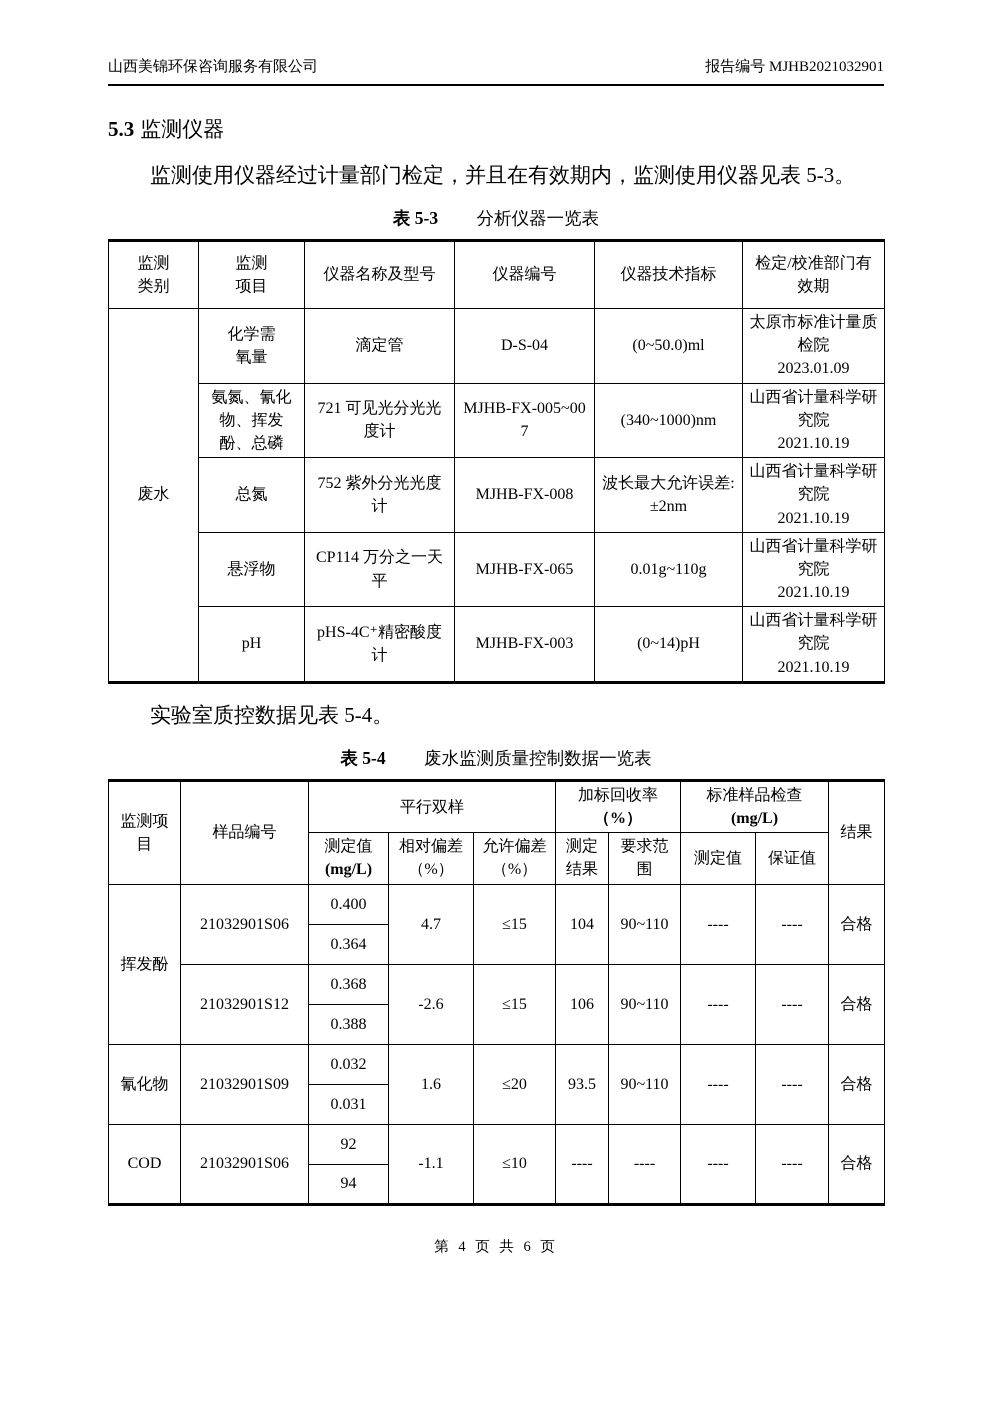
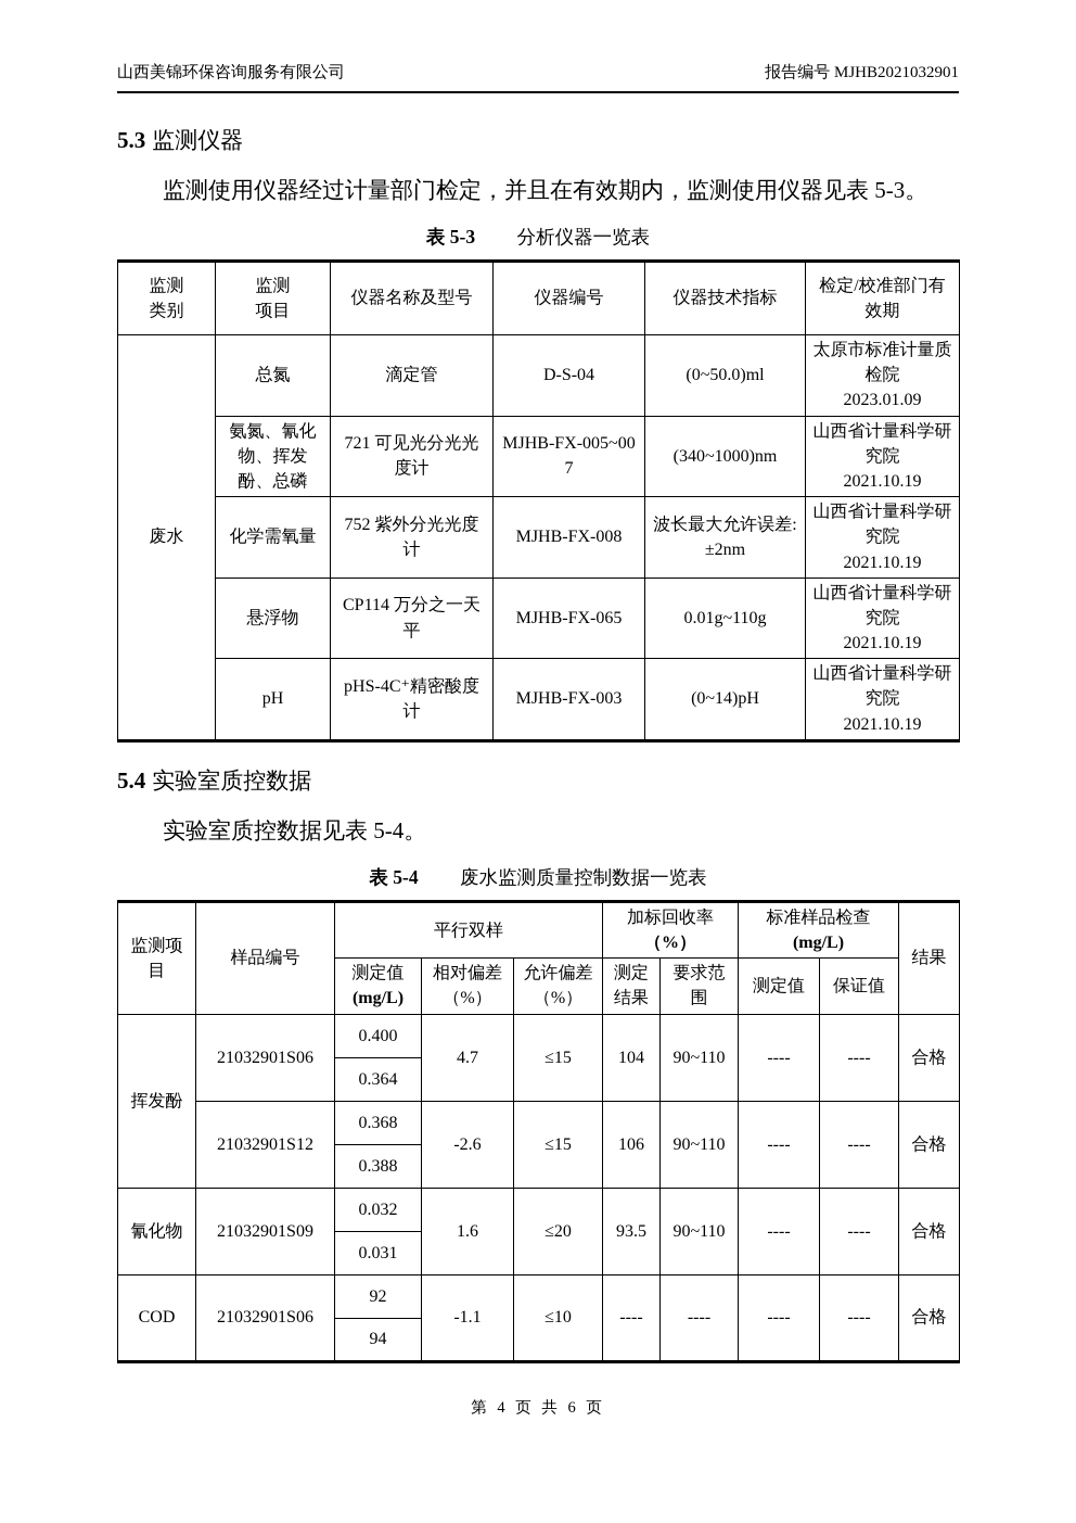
  山西美锦环保咨询服务有限公司
  报告编号 MJHB2021032901
  5.3 监测仪器
  监测使用仪器经过计量部门检定，并且在有效期内，监测使用仪器见表 5-3。
  表 5-3 分析仪器一览表
  监测类别	监测项目	仪器名称及型号	仪器编号	仪器技术指标	检定/校准部门有效期
- 废水	化学需氧量	滴定管	D-S-04	(0~50.0)ml	太原市标准计量质检院 2023.01.09
+ 废水	总氮	滴定管	D-S-04	(0~50.0)ml	太原市标准计量质检院 2023.01.09
  氨氮、氰化物、挥发酚、总磷	721 可见光分光光度计	MJHB-FX-005~007	(340~1000)nm	山西省计量科学研究院 2021.10.19
- 总氮	752 紫外分光光度计	MJHB-FX-008	波长最大允许误差: ±2nm	山西省计量科学研究院 2021.10.19
+ 化学需氧量	752 紫外分光光度计	MJHB-FX-008	波长最大允许误差: ±2nm	山西省计量科学研究院 2021.10.19
  悬浮物	CP114 万分之一天平	MJHB-FX-065	0.01g~110g	山西省计量科学研究院 2021.10.19
  pH	pHS-4C⁺精密酸度计	MJHB-FX-003	(0~14)pH	山西省计量科学研究院 2021.10.19
+ 5.4 实验室质控数据
  实验室质控数据见表 5-4。
  表 5-4 废水监测质量控制数据一览表
  监测项目	样品编号	平行双样	加标回收率 （%）	标准样品检查 (mg/L)	结果
  测定值 (mg/L)	相对偏差（%）	允许偏差（%）	测定结果	要求范围	测定值	保证值
  挥发酚	21032901S06	0.400	4.7	≤15	104	90~110	----	----	合格
  0.364
  21032901S12	0.368	-2.6	≤15	106	90~110	----	----	合格
  0.388
  氰化物	21032901S09	0.032	1.6	≤20	93.5	90~110	----	----	合格
  0.031
  COD	21032901S06	92	-1.1	≤10	----	----	----	----	合格
  94
  第 4 页 共 6 页
